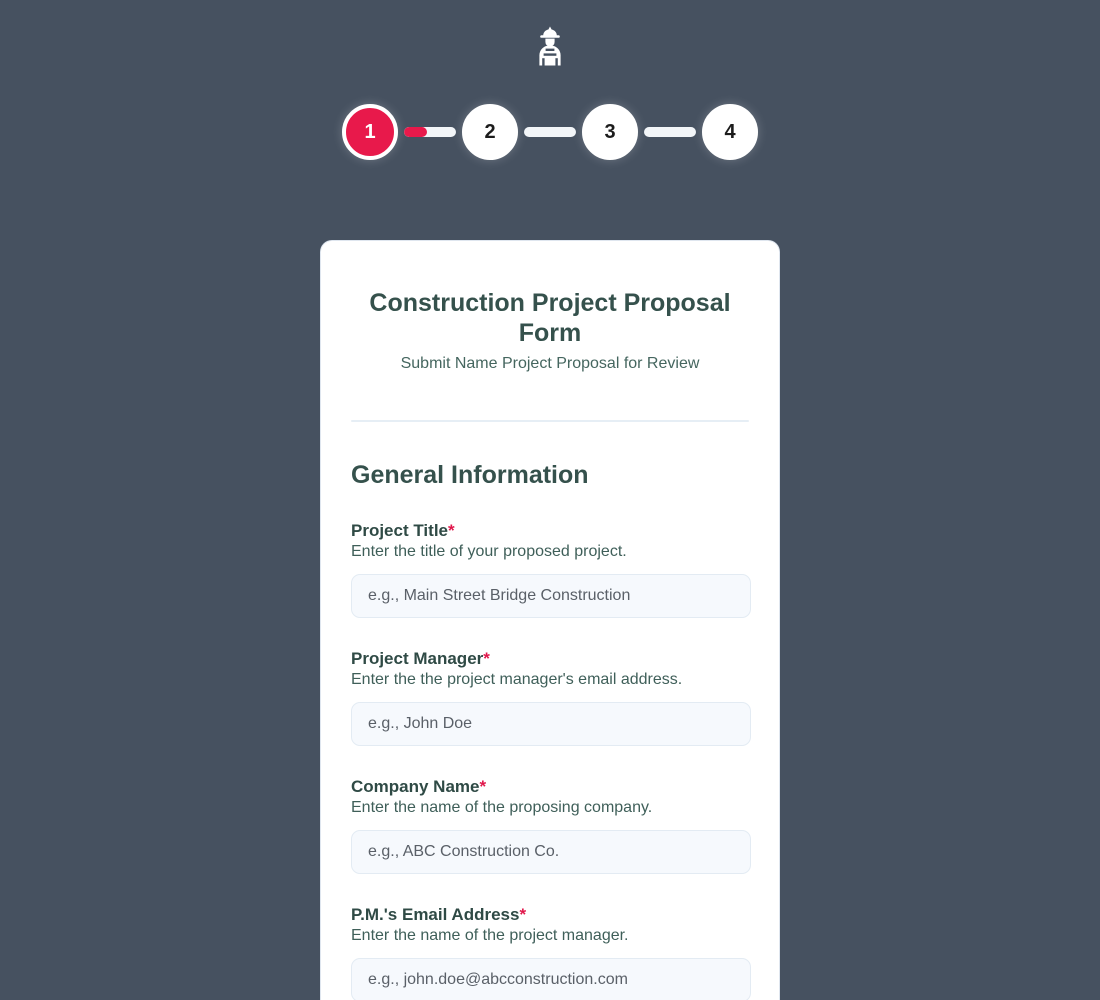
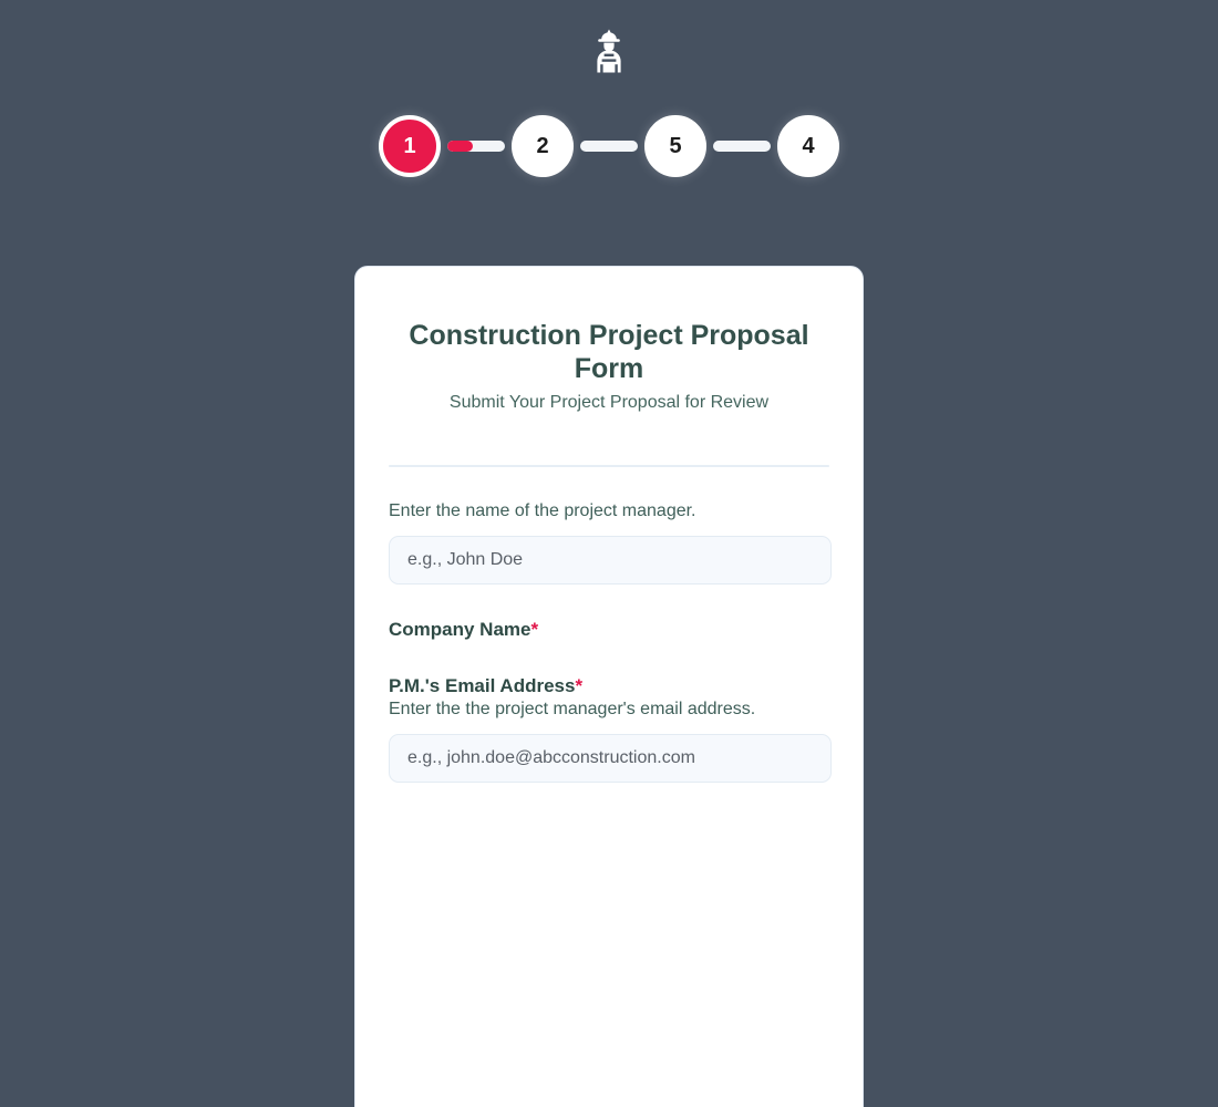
  1
  2
- 3
+ 5
  4
  Construction Project Proposal Form
- Submit Name Project Proposal for Review
+ Submit Your Project Proposal for Review
- General Information
- Project Title*
- Enter the title of your proposed project.
- e.g., Main Street Bridge Construction
- Project Manager*
- Enter the the project manager's email address.
+ Enter the name of the project manager.
  e.g., John Doe
  Company Name*
- Enter the name of the proposing company.
- e.g., ABC Construction Co.
  P.M.'s Email Address*
- Enter the name of the project manager.
+ Enter the the project manager's email address.
  e.g., john.doe@abcconstruction.com
